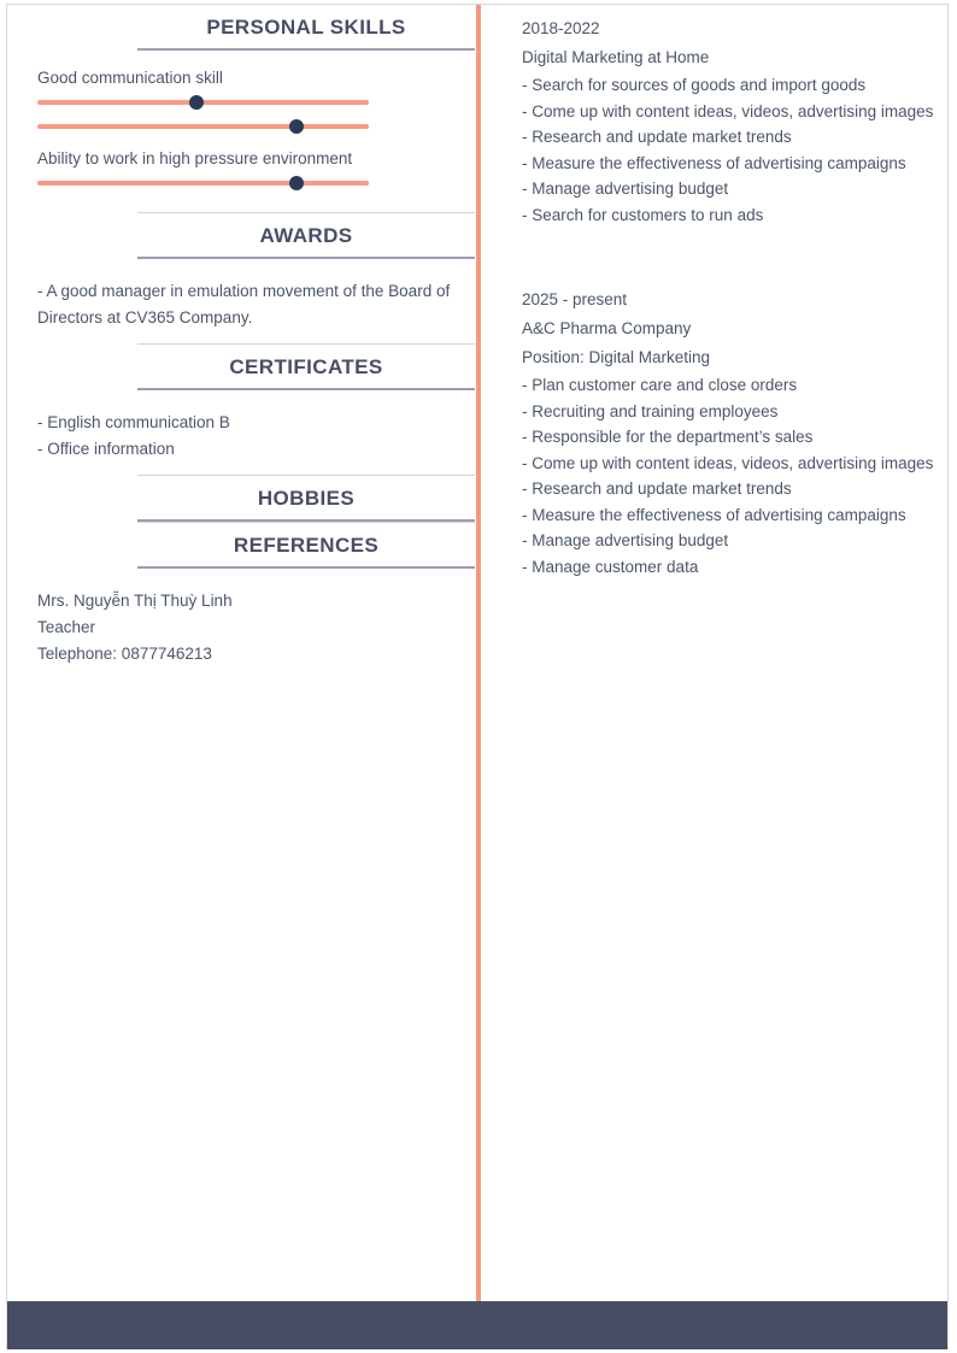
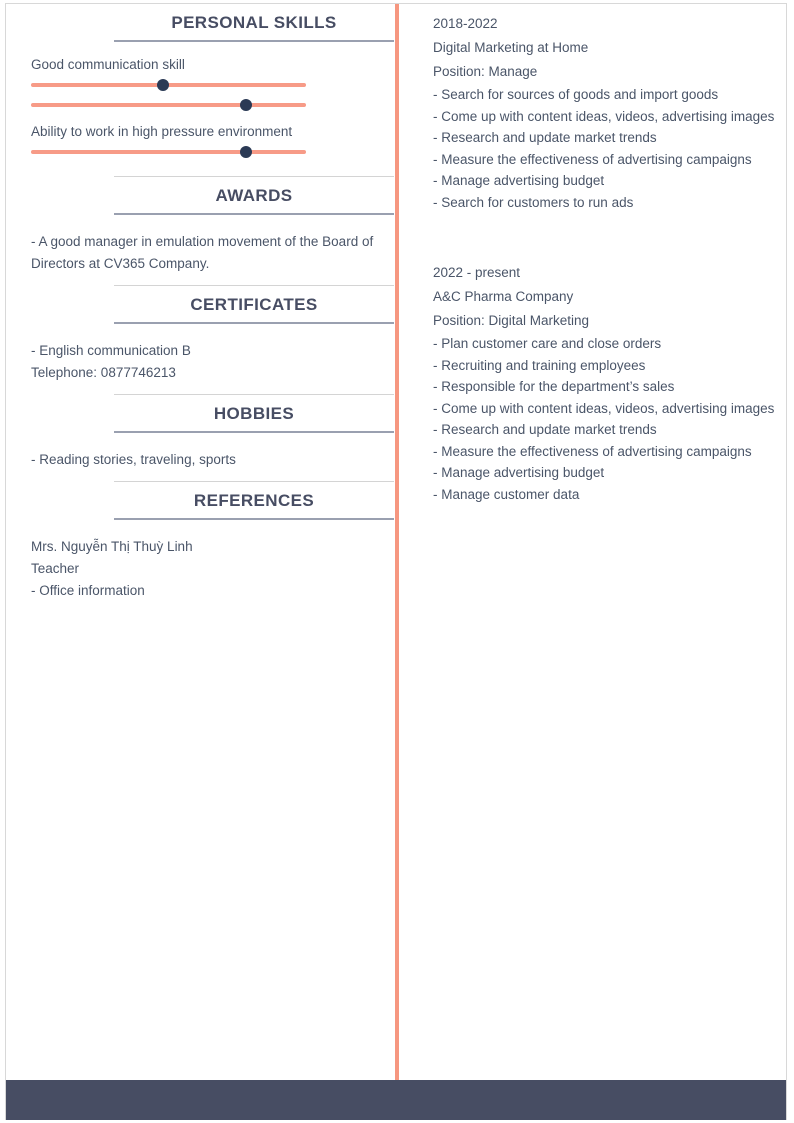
  PERSONAL SKILLS
  Good communication skill
  Ability to work in high pressure environment
  AWARDS
  - A good manager in emulation movement of the Board of Directors at CV365 Company.
  CERTIFICATES
  - English communication B
- - Office information
+ Telephone: 0877746213
  HOBBIES
+ - Reading stories, traveling, sports
  REFERENCES
  Mrs. Nguyễn Thị Thuỳ Linh
  Teacher
- Telephone: 0877746213
+ - Office information
  2018-2022
  Digital Marketing at Home
+ Position: Manage
  - Search for sources of goods and import goods
  - Come up with content ideas, videos, advertising images
  - Research and update market trends
  - Measure the effectiveness of advertising campaigns
  - Manage advertising budget
  - Search for customers to run ads
- 2025 - present
+ 2022 - present
  A&C Pharma Company
  Position: Digital Marketing
  - Plan customer care and close orders
  - Recruiting and training employees
  - Responsible for the department’s sales
  - Come up with content ideas, videos, advertising images
  - Research and update market trends
  - Measure the effectiveness of advertising campaigns
  - Manage advertising budget
  - Manage customer data
